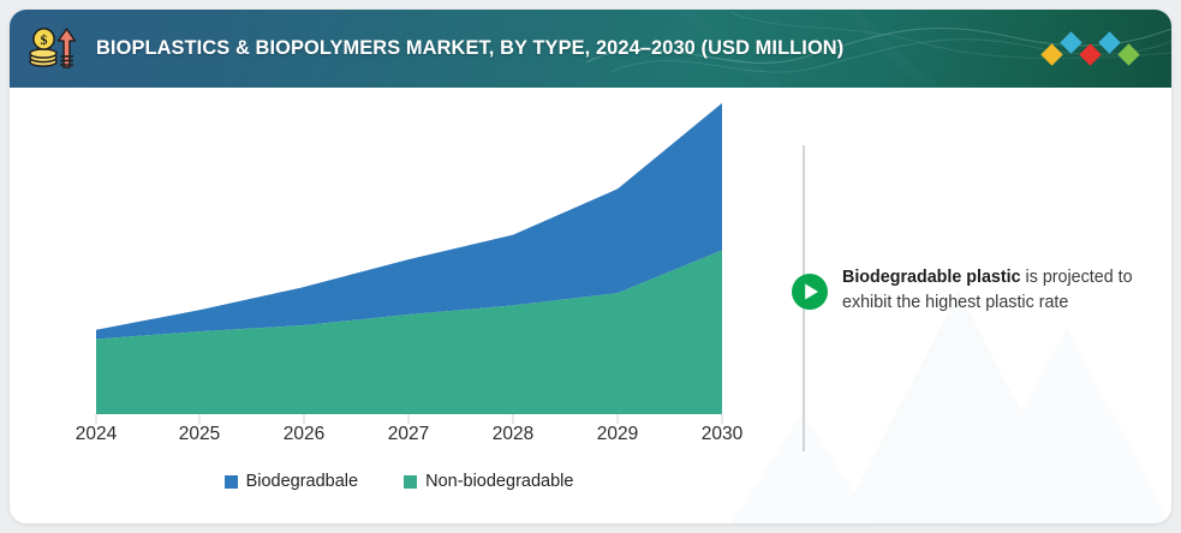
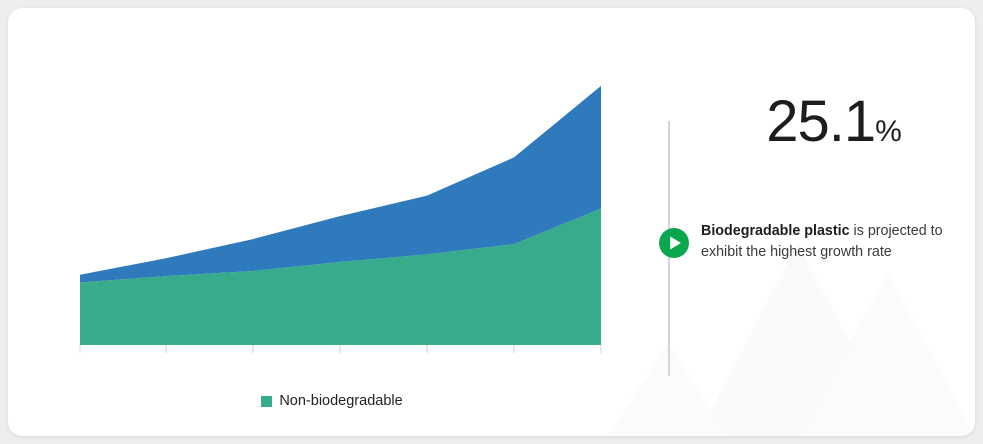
- $
- BIOPLASTICS & BIOPOLYMERS MARKET, BY TYPE, 2024–2030 (USD MILLION)
- 2024
- 2025
- 2026
- 2027
- 2028
- 2029
- 2030
- Biodegradbale
  Non-biodegradable
+ 25.1%
- Biodegradable plastic is projected to exhibit the highest plastic rate
+ Biodegradable plastic is projected to exhibit the highest growth rate
